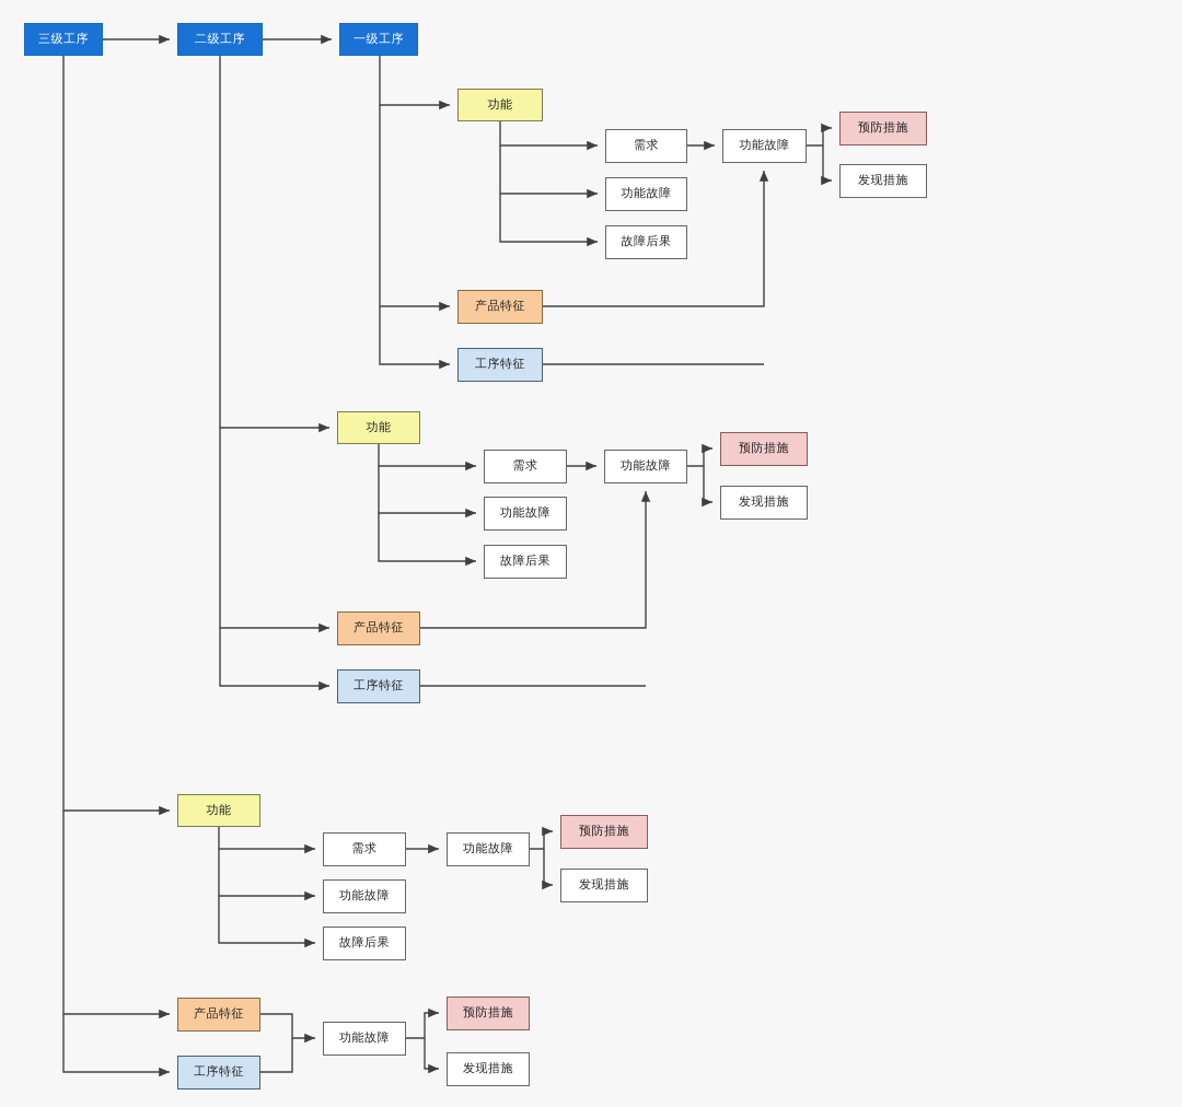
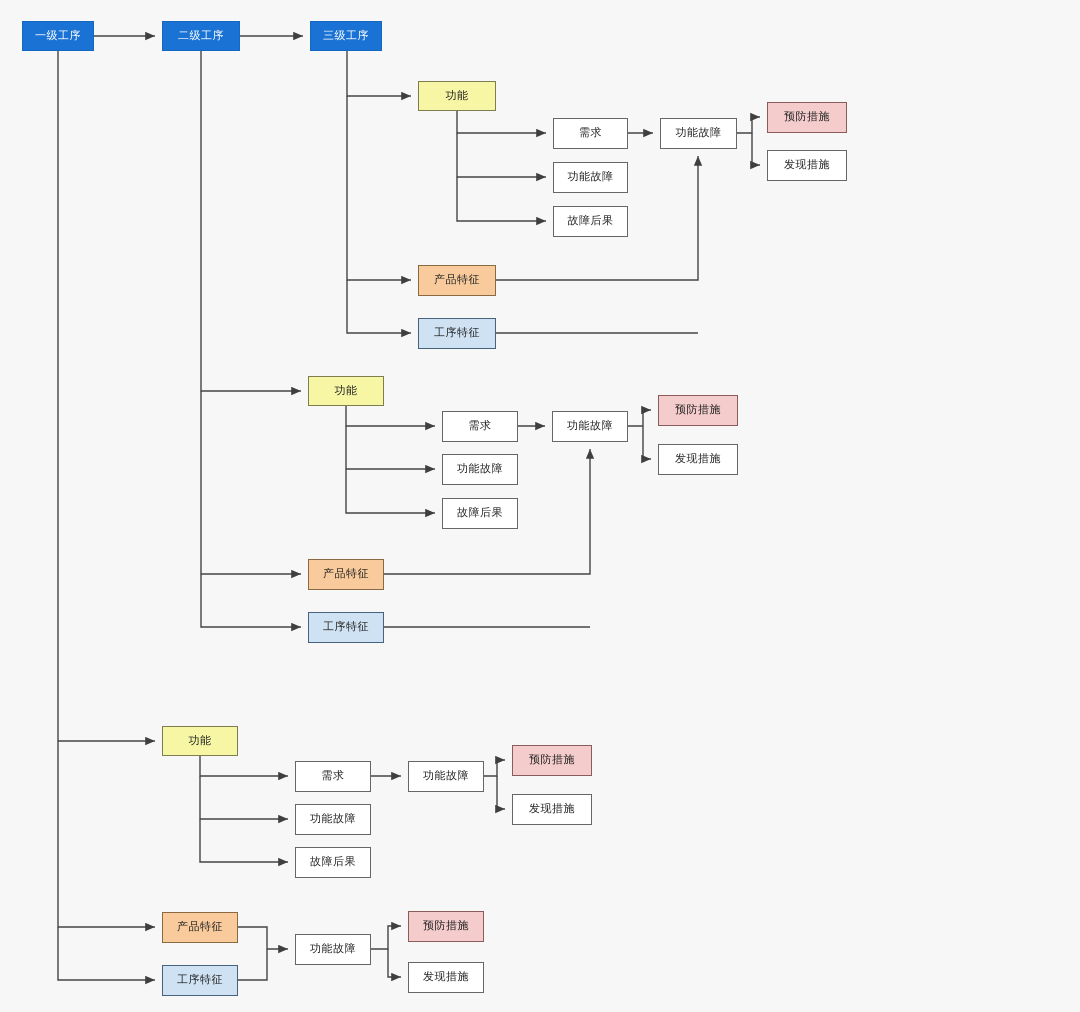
- 三级工序
+ 一级工序
  二级工序
- 一级工序
+ 三级工序
  功能
  需求
  功能故障
  故障后果
  功能故障
  预防措施
  发现措施
  产品特征
  工序特征
  功能
  需求
  功能故障
  故障后果
  功能故障
  预防措施
  发现措施
  产品特征
  工序特征
  功能
  需求
  功能故障
  故障后果
  功能故障
  预防措施
  发现措施
  产品特征
  工序特征
  功能故障
  预防措施
  发现措施
